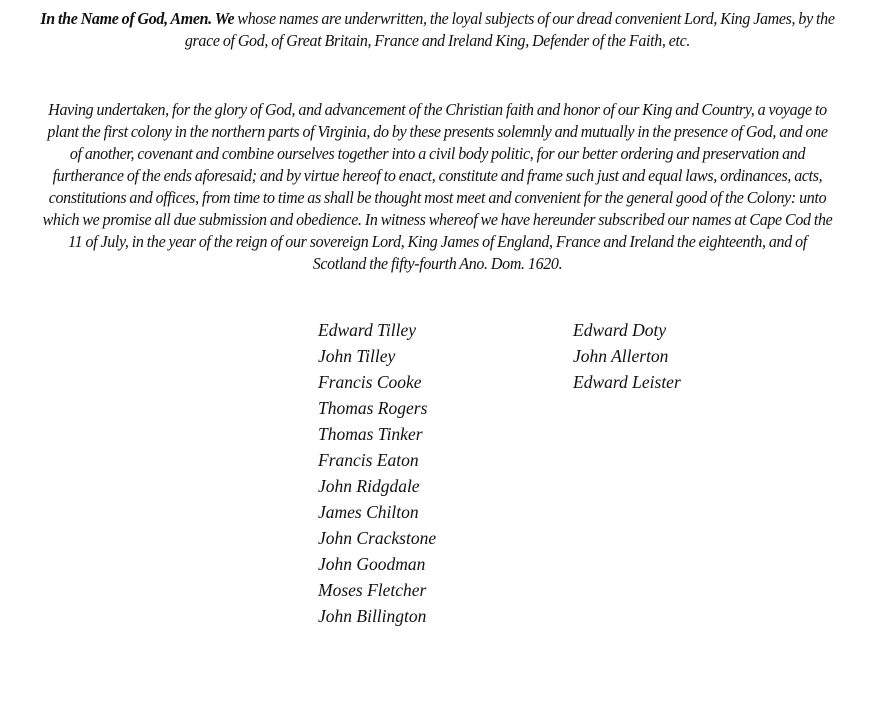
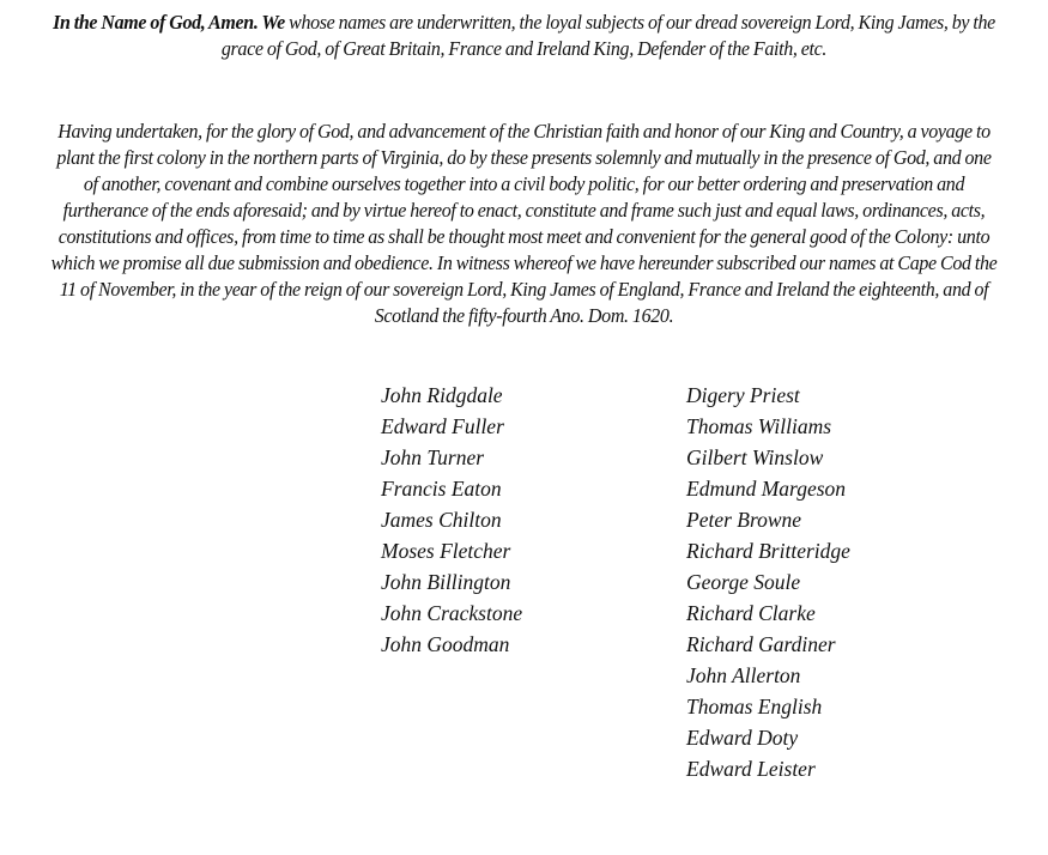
- In the Name of God, Amen. We whose names are underwritten, the loyal subjects of our dread convenient Lord, King James, by the grace of God, of Great Britain, France and Ireland King, Defender of the Faith, etc.
+ In the Name of God, Amen. We whose names are underwritten, the loyal subjects of our dread sovereign Lord, King James, by the grace of God, of Great Britain, France and Ireland King, Defender of the Faith, etc.
- Having undertaken, for the glory of God, and advancement of the Christian faith and honor of our King and Country, a voyage to plant the first colony in the northern parts of Virginia, do by these presents solemnly and mutually in the presence of God, and one of another, covenant and combine ourselves together into a civil body politic, for our better ordering and preservation and furtherance of the ends aforesaid; and by virtue hereof to enact, constitute and frame such just and equal laws, ordinances, acts, constitutions and offices, from time to time as shall be thought most meet and convenient for the general good of the Colony: unto which we promise all due submission and obedience. In witness whereof we have hereunder subscribed our names at Cape Cod the 11 of July, in the year of the reign of our sovereign Lord, King James of England, France and Ireland the eighteenth, and of Scotland the fifty-fourth Ano. Dom. 1620.
+ Having undertaken, for the glory of God, and advancement of the Christian faith and honor of our King and Country, a voyage to plant the first colony in the northern parts of Virginia, do by these presents solemnly and mutually in the presence of God, and one of another, covenant and combine ourselves together into a civil body politic, for our better ordering and preservation and furtherance of the ends aforesaid; and by virtue hereof to enact, constitute and frame such just and equal laws, ordinances, acts, constitutions and offices, from time to time as shall be thought most meet and convenient for the general good of the Colony: unto which we promise all due submission and obedience. In witness whereof we have hereunder subscribed our names at Cape Cod the 11 of November, in the year of the reign of our sovereign Lord, King James of England, France and Ireland the eighteenth, and of Scotland the fifty-fourth Ano. Dom. 1620.
- Edward Tilley
- John Tilley
- Francis Cooke
- Thomas Rogers
- Thomas Tinker
- Francis Eaton
+ John Ridgdale
+ Edward Fuller
+ John Turner
- John Ridgdale
+ Francis Eaton
  James Chilton
- John Crackstone
+ Moses Fletcher
- John Goodman
+ John Billington
- Moses Fletcher
+ John Crackstone
- John Billington
+ John Goodman
+ Digery Priest
+ Thomas Williams
+ Gilbert Winslow
+ Edmund Margeson
+ Peter Browne
+ Richard Britteridge
+ George Soule
+ Richard Clarke
+ Richard Gardiner
- Edward Doty
+ John Allerton
+ Thomas English
- John Allerton
+ Edward Doty
  Edward Leister
